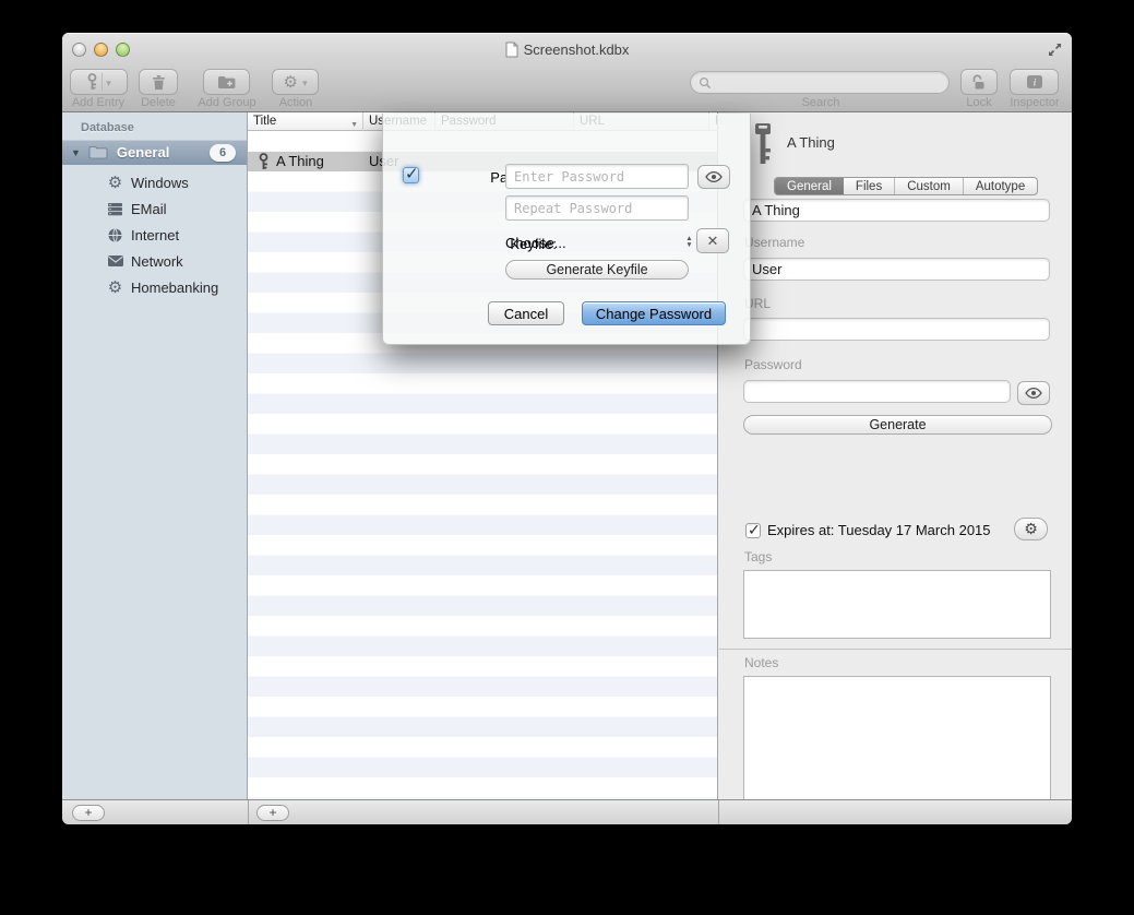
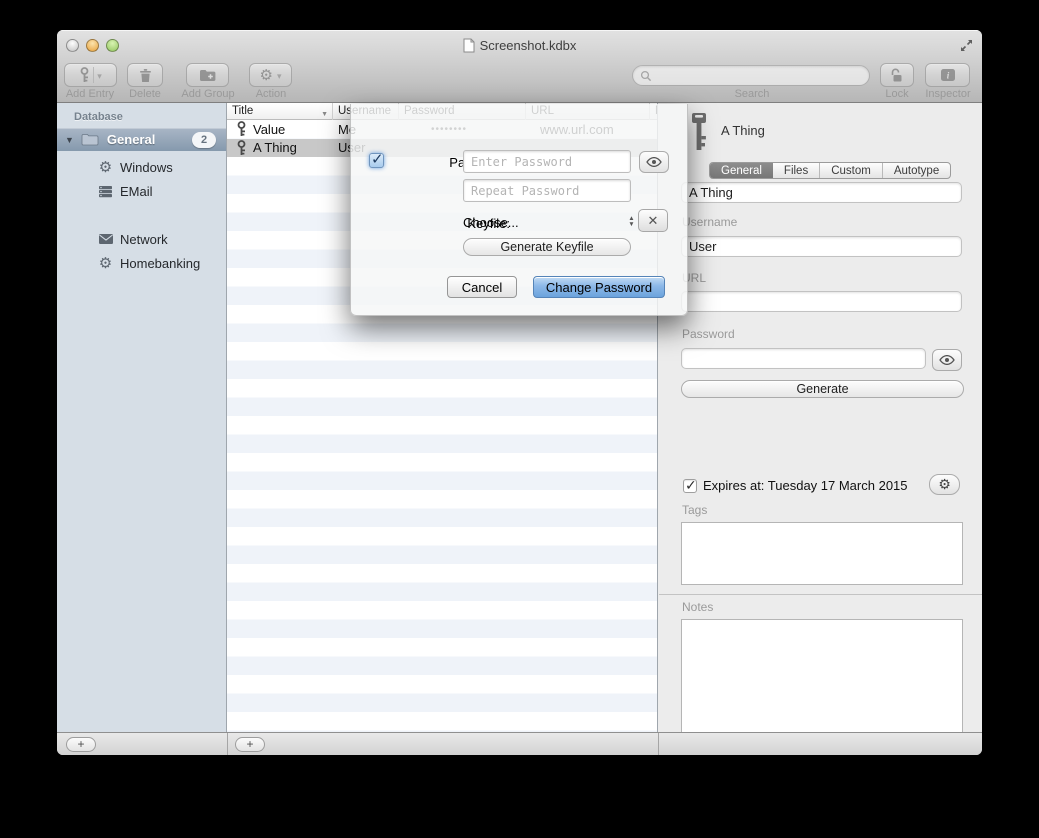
  Screenshot.kdbx
  Add Entry
  Delete
  Add Group
  ⚙
  Action
  Search
  Lock
  i
  Inspector
  Database
  ▼
  General
- 6
+ 2
  ⚙
  Windows
  EMail
- Internet
  Network
  ⚙
  Homebanking
  Title
  Username
  Password
  URL
+ Value
+ Me
+ ••••••••
+ www.url.com
  A Thing
  User
  A Thing
  General
  Files
  Custom
  Autotype
  A Thing
  Username
  User
  URL
  Password
  Generate
  Expires at: Tuesday 17 March 2015
  ⚙
  Tags
  Notes
  +
  +
  Enter Password
  Repeat Password
  Keyfile:
  Choose...
  ✕
  Generate Keyfile
  Cancel
  Change Password
